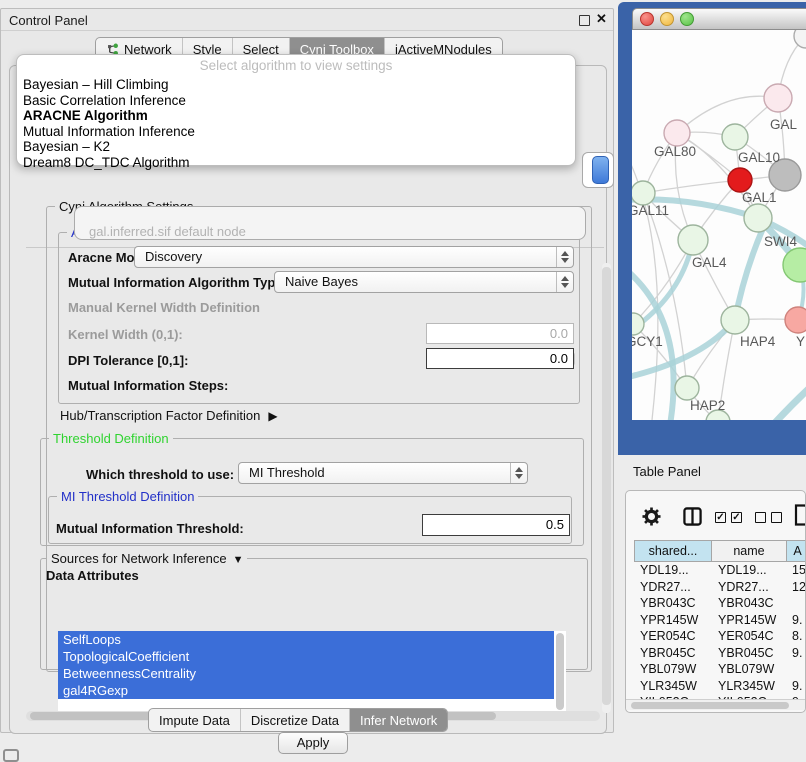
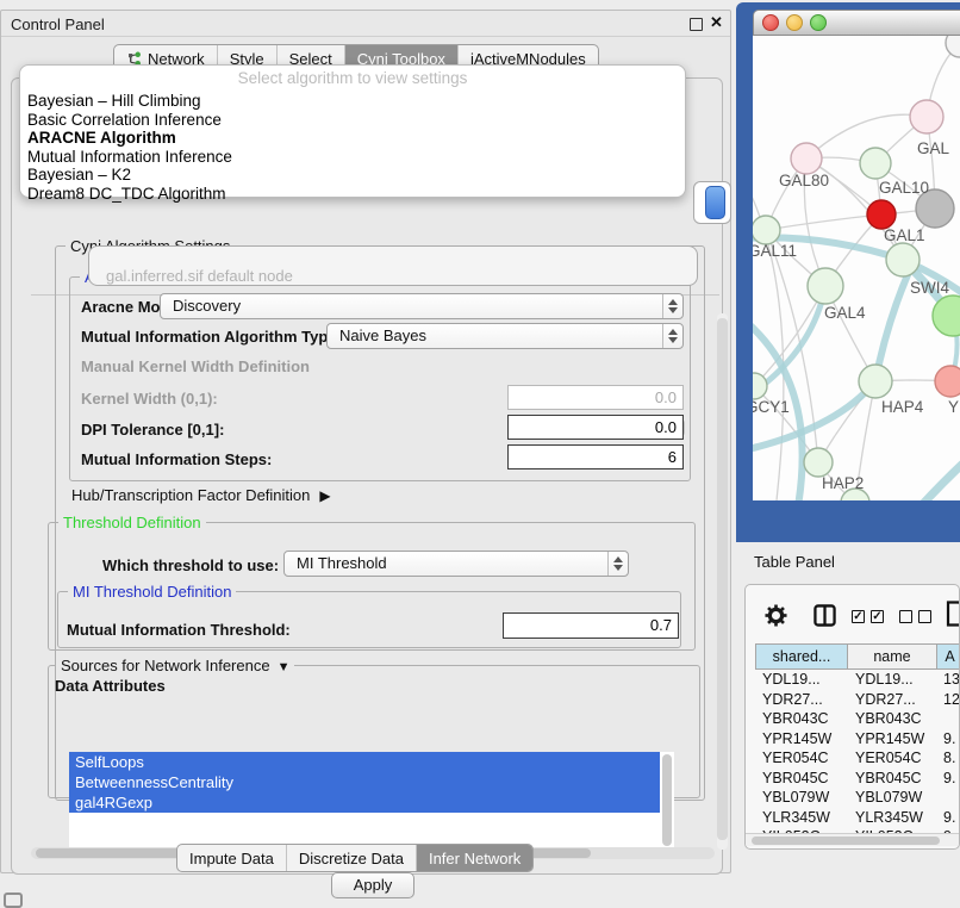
  Control Panel
  ✕
  Network
  Style
  Select
  Cyni Toolbox
  jActiveMNodules
  gal.inferred.sif default node
  Aracne Mo
  Discovery
  Mutual Information Algorithm Typ
  Naive Bayes
  Manual Kernel Width Definition
  Kernel Width (0,1):
  0.0
  DPI Tolerance [0,1]:
  0.0
  Mutual Information Steps:
+ 6
  Hub/Transcription Factor Definition ▶
  Threshold Definition
  Which threshold to use:
  MI Threshold
  MI Threshold Definition
  Mutual Information Threshold:
- 0.5
+ 0.7
  Sources for Network Inference ▼
  Data Attributes
  SelfLoops
- TopologicalCoefficient
  BetweennessCentrality
  gal4RGexp
  Apply
  Impute Data
  Discretize Data
  Infer Network
  Select algorithm to view settings
  Bayesian – Hill Climbing
  Basic Correlation Inference
  ARACNE Algorithm
  Mutual Information Inference
  Bayesian – K2
  Dream8 DC_TDC Algorithm
  GAL
  GAL80
  GAL10
  GAL1
  GAL11
  SWI4
  GAL4
  GCY1
  HAP4
  Y
  HAP2
  Table Panel
  ✓
  ✓
  shared...
  name
  A
  YDL19...
  YDL19...
- 15
+ 13
  YDR27...
  YDR27...
  12
  YBR043C
  YBR043C
  YPR145W
  YPR145W
  9.
  YER054C
  YER054C
  8.
  YBR045C
  YBR045C
  9.
  YBL079W
  YBL079W
  YLR345W
  YLR345W
  9.
